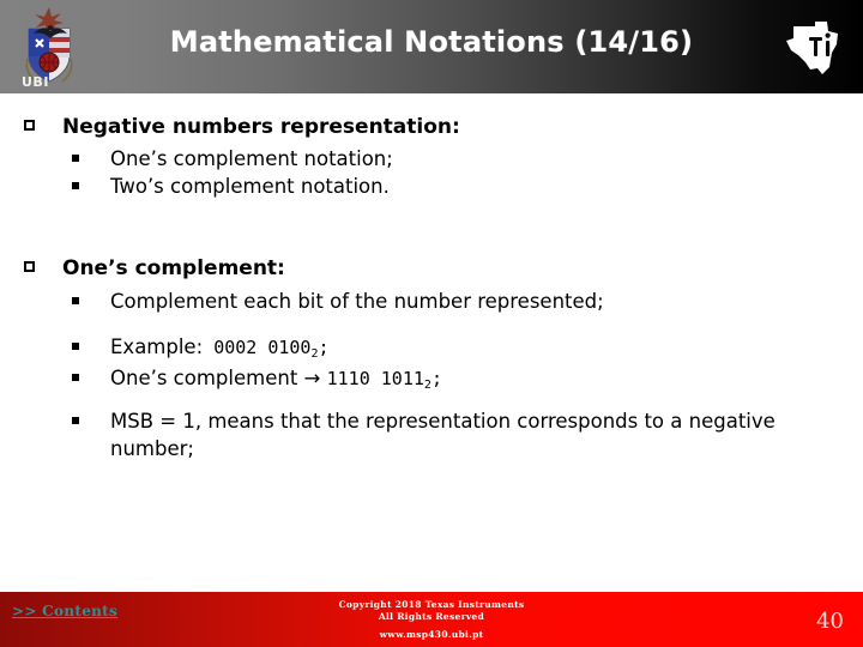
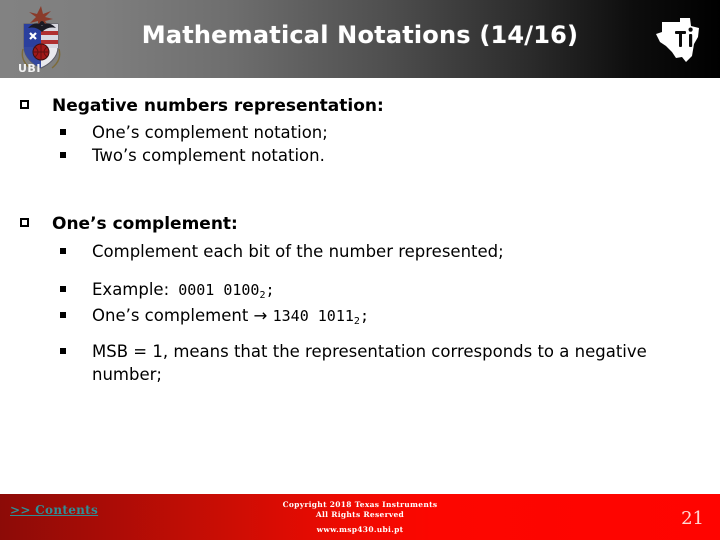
  UBI
  Mathematical Notations (14/16)
  Negative numbers representation:
  One’s complement notation;
  Two’s complement notation.
  One’s complement:
  Complement each bit of the number represented;
- Example: 0002 01002;
+ Example: 0001 01002;
- One’s complement → 1110 10112;
+ One’s complement → 1340 10112;
  MSB = 1, means that the representation corresponds to a negative number;
  >> Contents
  Copyright 2018 Texas Instruments
  All Rights Reserved
  www.msp430.ubi.pt
- 40
+ 21
